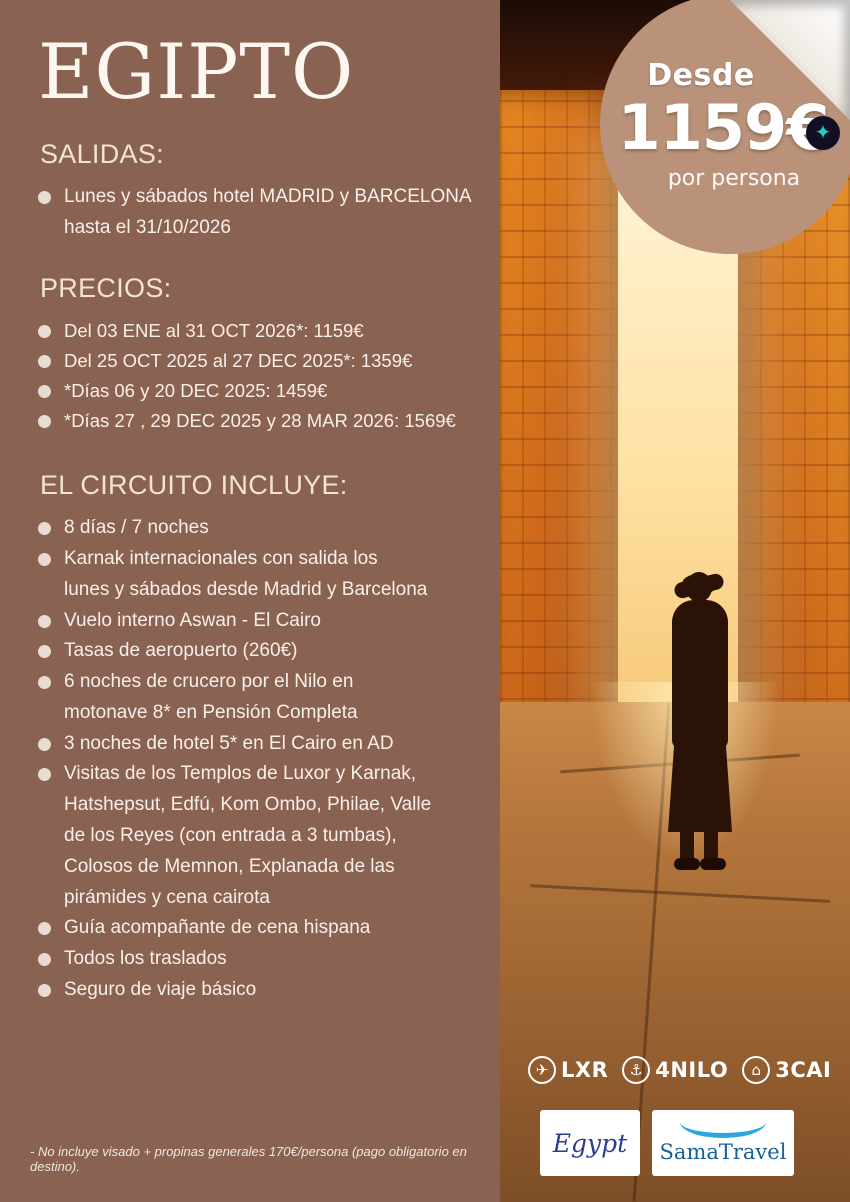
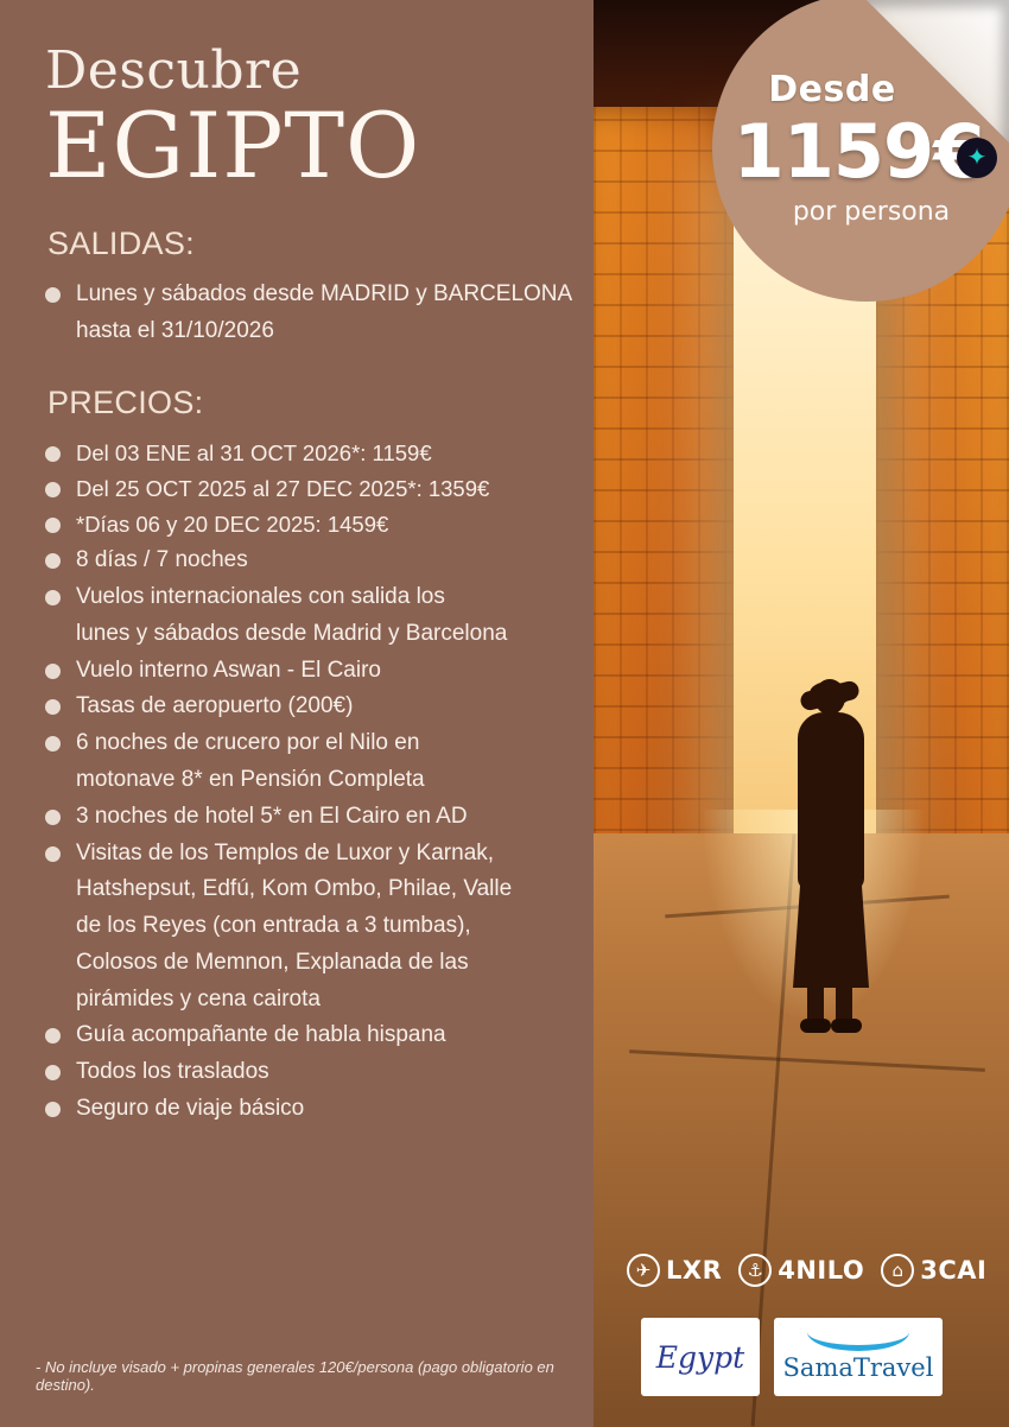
  Desde
  1159
  por persona
  ✦
+ Descubre
  EGIPTO
  SALIDAS:
- Lunes y sábados hotel MADRID y BARCELONA
+ Lunes y sábados desde MADRID y BARCELONA
  hasta el 31/10/2026
  PRECIOS:
  Del 03 ENE al 31 OCT 2026*: 1159€
  Del 25 OCT 2025 al 27 DEC 2025*: 1359€
  *Días 06 y 20 DEC 2025: 1459€
- *Días 27 , 29 DEC 2025 y 28 MAR 2026: 1569€
- EL CIRCUITO INCLUYE:
  8 días / 7 noches
- Karnak internacionales con salida los
+ Vuelos internacionales con salida los
  lunes y sábados desde Madrid y Barcelona
  Vuelo interno Aswan - El Cairo
- Tasas de aeropuerto (260€)
+ Tasas de aeropuerto (200€)
  6 noches de crucero por el Nilo en
  motonave 8* en Pensión Completa
  3 noches de hotel 5* en El Cairo en AD
  Visitas de los Templos de Luxor y Karnak,
  Hatshepsut, Edfú, Kom Ombo, Philae, Valle
  de los Reyes (con entrada a 3 tumbas),
  Colosos de Memnon, Explanada de las
  pirámides y cena cairota
- Guía acompañante de cena hispana
+ Guía acompañante de habla hispana
  Todos los traslados
  Seguro de viaje básico
- - No incluye visado + propinas generales 170€/persona (pago obligatorio en destino).
+ - No incluye visado + propinas generales 120€/persona (pago obligatorio en destino).
  ✈
  LXR
  ⚓
  4NILO
  ⌂
  3CAI
  Egypt
  SamaTravel
